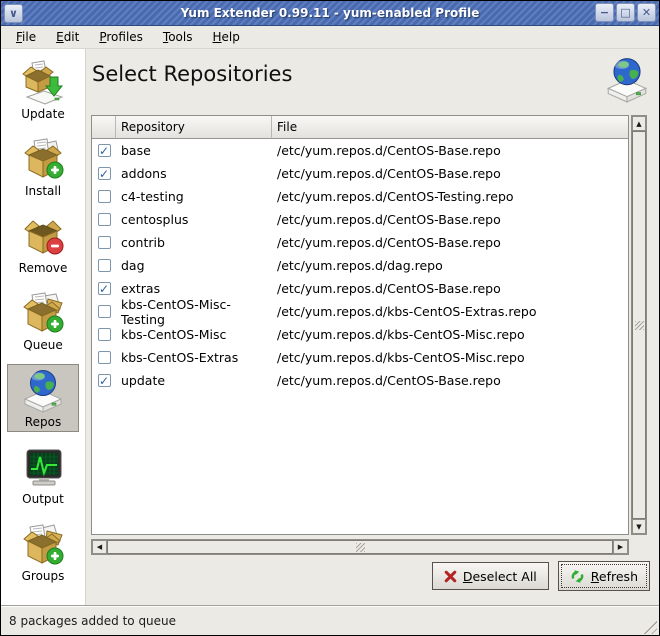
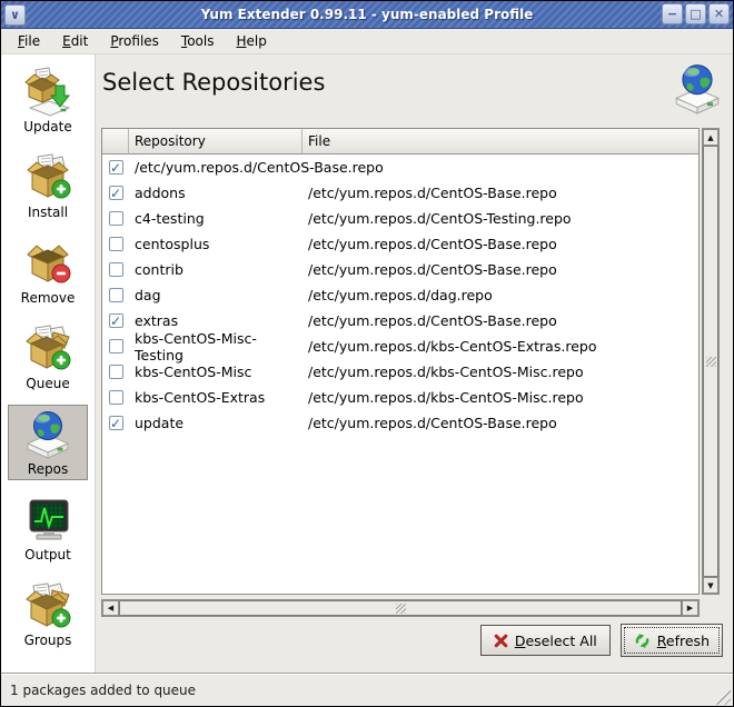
  Yum Extender 0.99.11 - yum-enabled Profile
  ∨
  −
  □
  ✕
  File
  Edit
  Profiles
  Tools
  Help
  Update
  Install
  Remove
  Queue
  Repos
  Output
  Groups
  Select Repositories
  Repository
  File
  ✓
- base
  /etc/yum.repos.d/CentOS-Base.repo
  ✓
  addons
  /etc/yum.repos.d/CentOS-Base.repo
  c4-testing
  /etc/yum.repos.d/CentOS-Testing.repo
  centosplus
  /etc/yum.repos.d/CentOS-Base.repo
  contrib
  /etc/yum.repos.d/CentOS-Base.repo
  dag
  /etc/yum.repos.d/dag.repo
  ✓
  extras
  /etc/yum.repos.d/CentOS-Base.repo
  kbs-CentOS-Misc-Testing
  /etc/yum.repos.d/kbs-CentOS-Extras.repo
  kbs-CentOS-Misc
  /etc/yum.repos.d/kbs-CentOS-Misc.repo
  kbs-CentOS-Extras
  /etc/yum.repos.d/kbs-CentOS-Misc.repo
  ✓
  update
  /etc/yum.repos.d/CentOS-Base.repo
  ▲
  ▼
  ◀
  ▶
  Deselect All
  Refresh
- 8 packages added to queue
+ 1 packages added to queue
